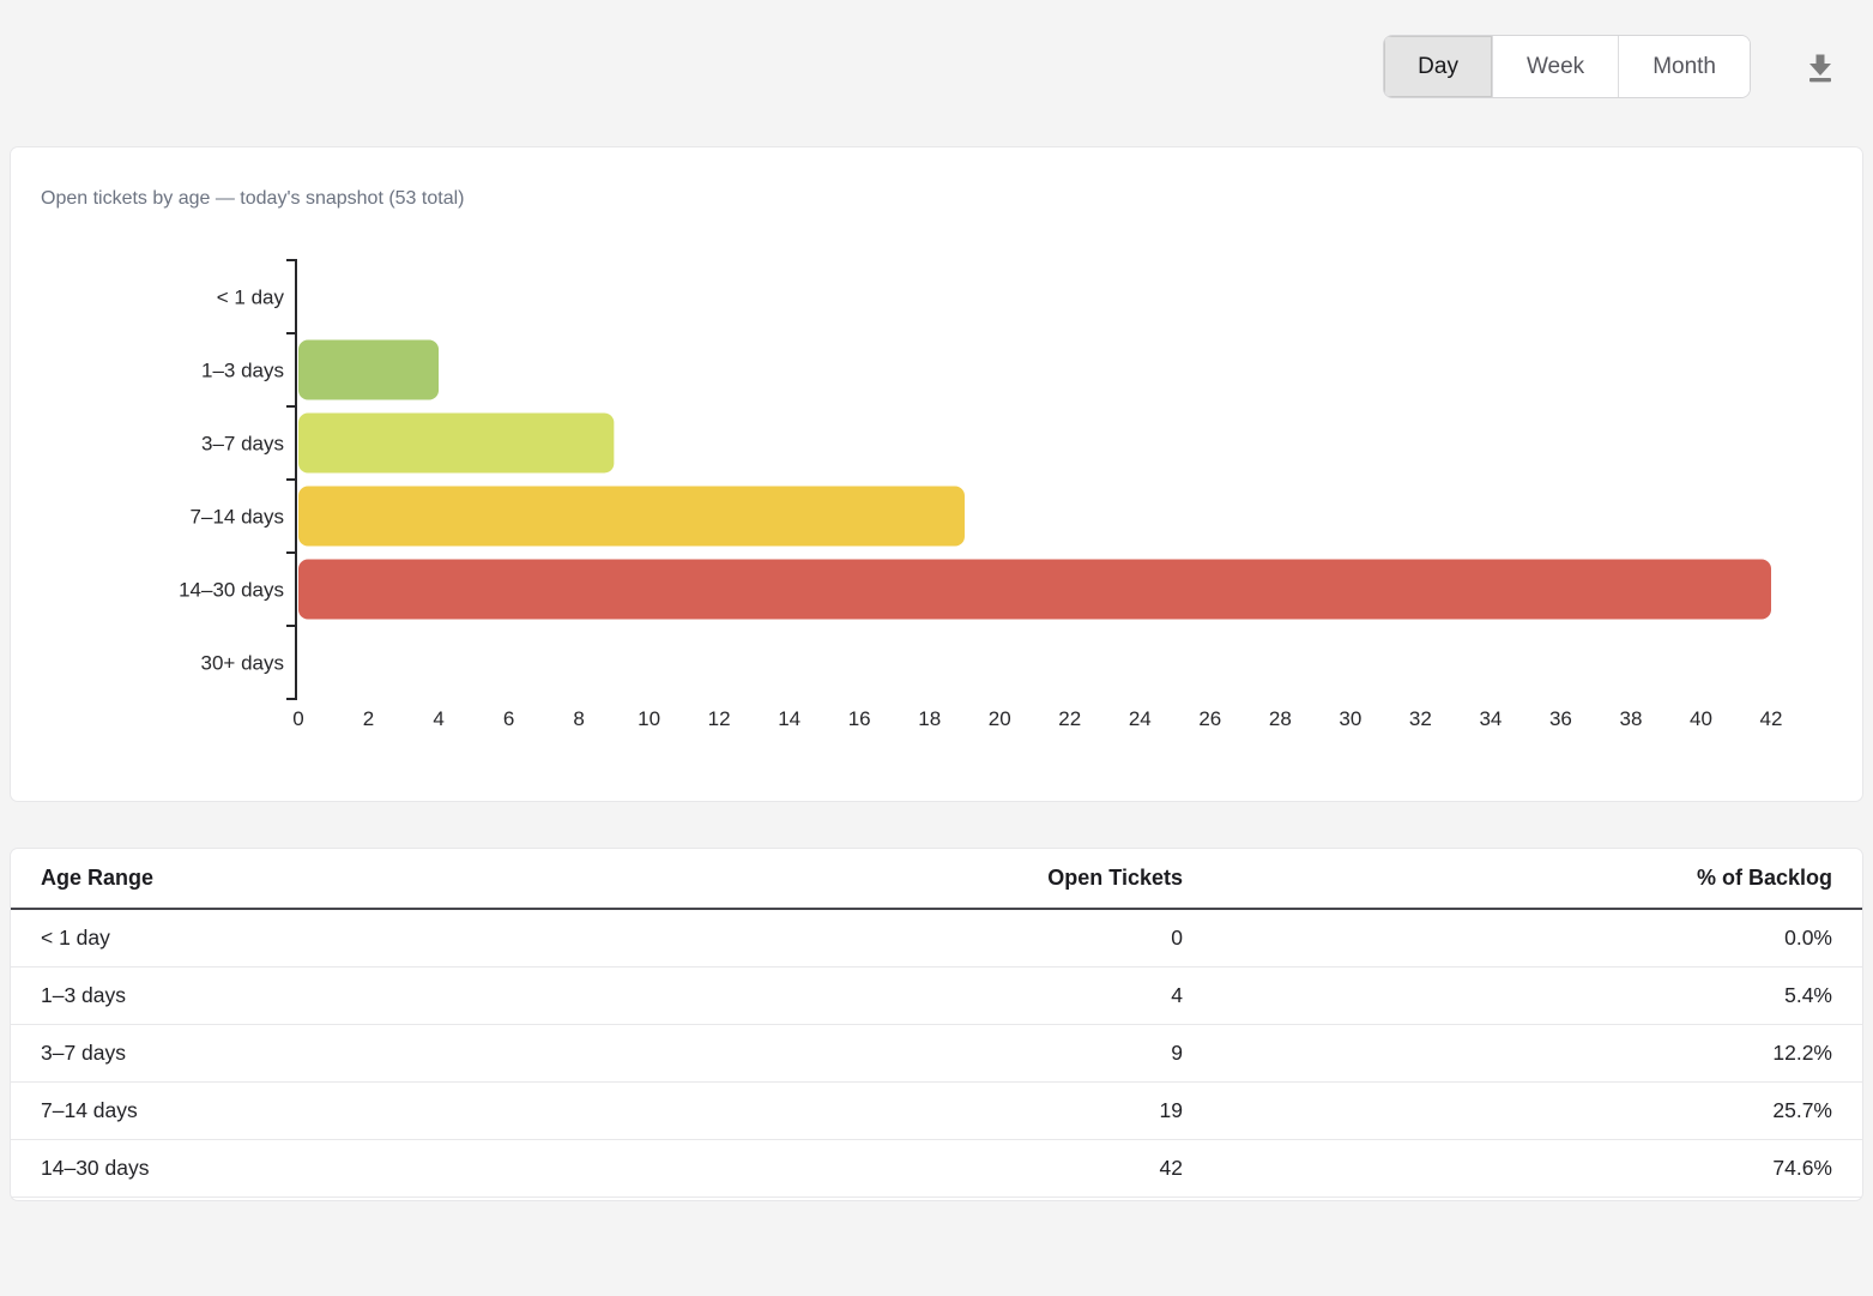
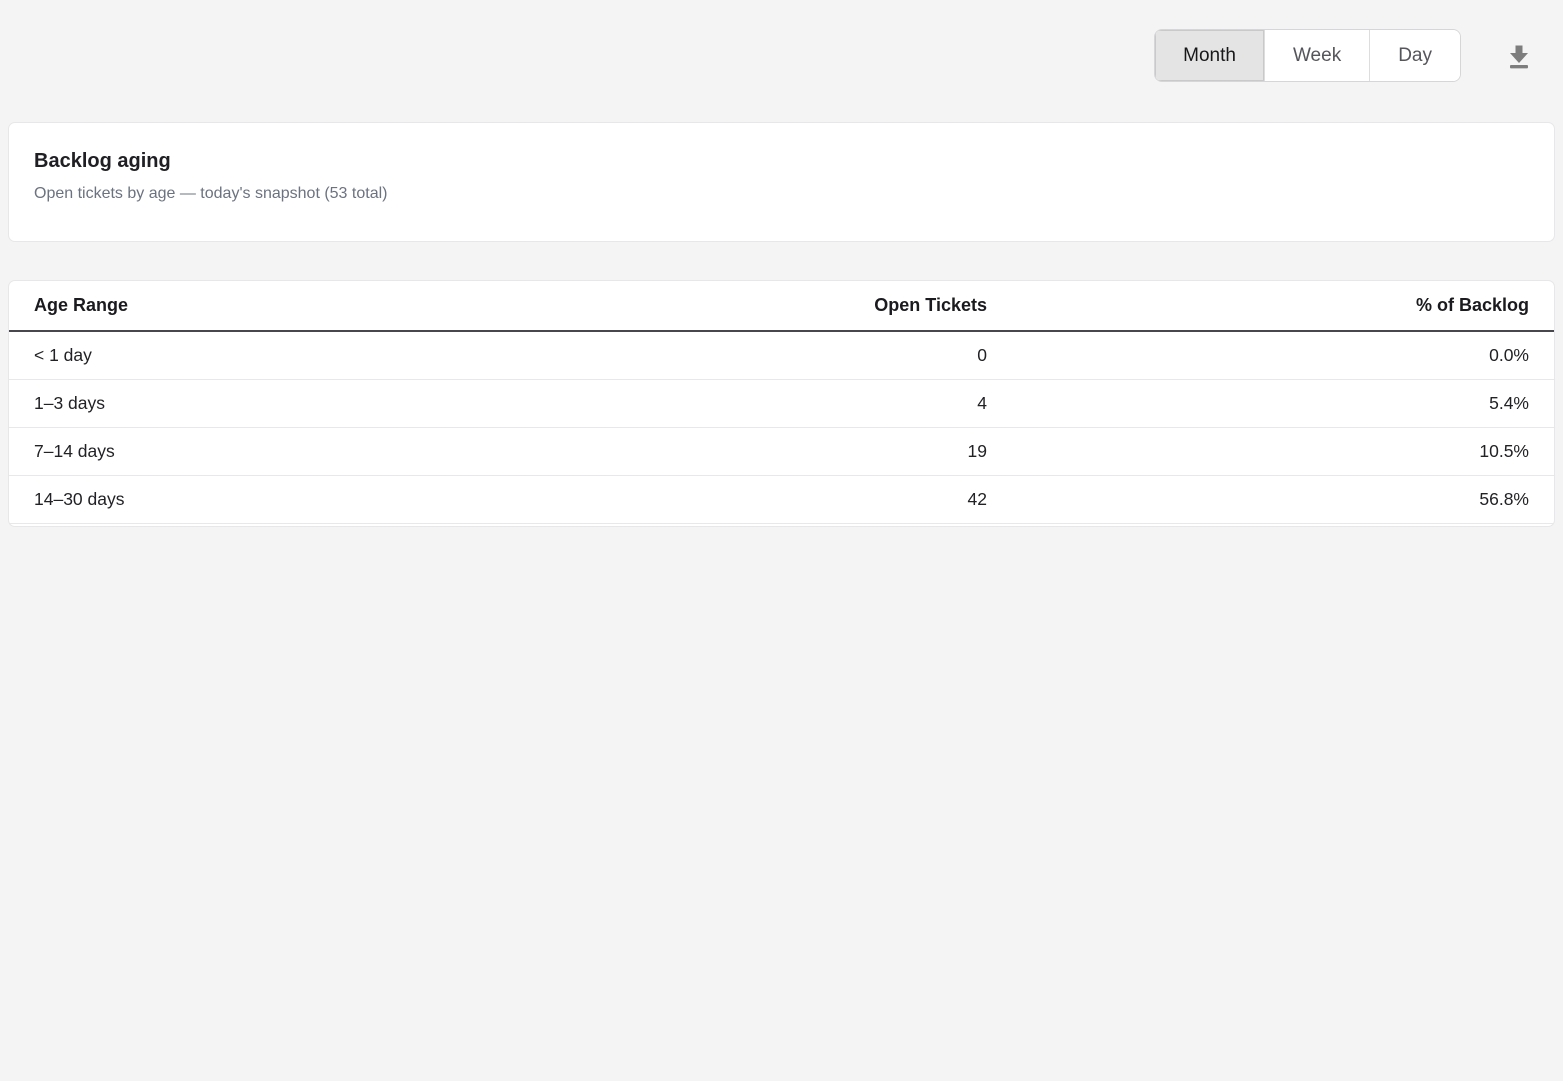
- Day
+ Month
  Week
- Month
+ Day
+ Backlog aging
  Open tickets by age — today's snapshot (53 total)
- < 1 day
- 1–3 days
- 3–7 days
- 7–14 days
- 14–30 days
- 30+ days
- 0
- 2
- 4
- 6
- 8
- 10
- 12
- 14
- 16
- 18
- 20
- 22
- 24
- 26
- 28
- 30
- 32
- 34
- 36
- 38
- 40
- 42
  Age Range	Open Tickets	% of Backlog
  < 1 day	0	0.0%
  1–3 days	4	5.4%
- 3–7 days	9	12.2%
- 7–14 days	19	25.7%
+ 7–14 days	19	10.5%
- 14–30 days	42	74.6%
+ 14–30 days	42	56.8%
